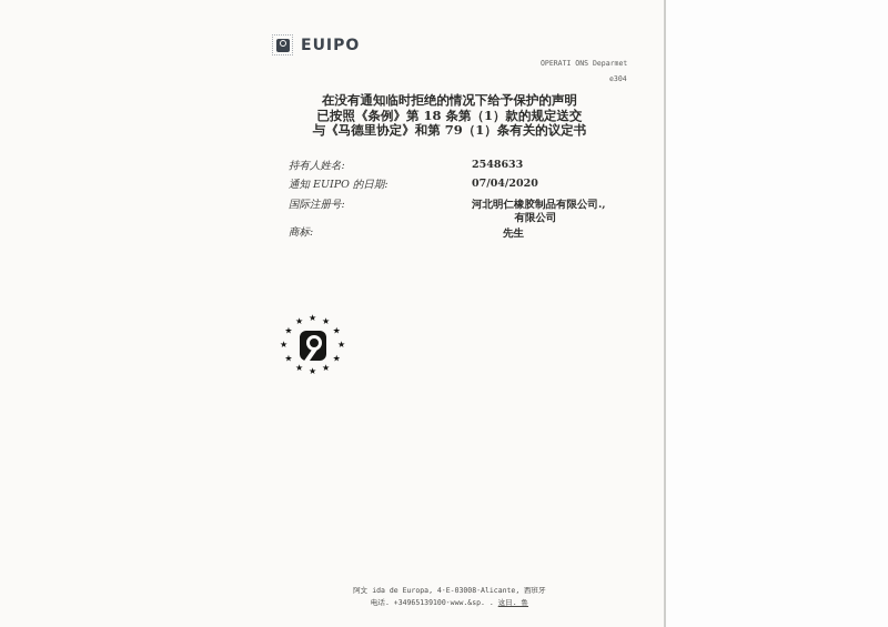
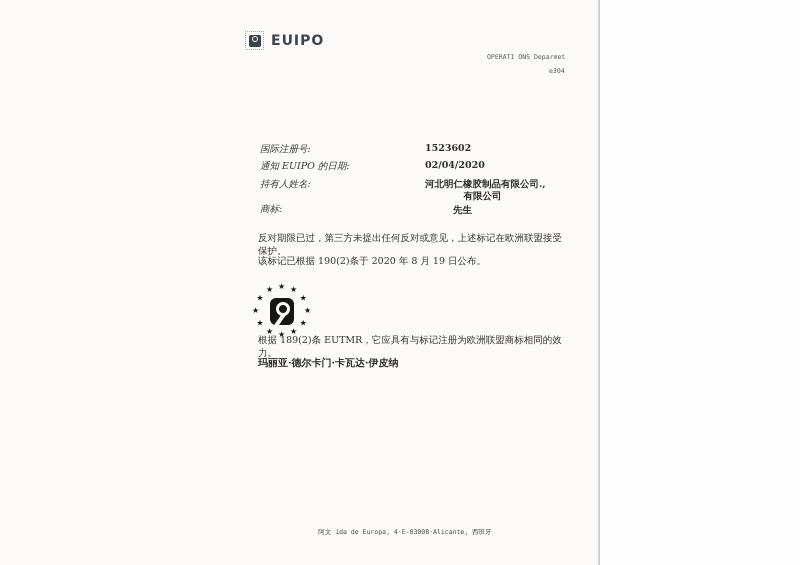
  EUIPO
  OPERATI ONS Deparmet
  e304
- 在没有通知临时拒绝的情况下给予保护的声明
- 已按照《条例》第 18 条第（1）款的规定送交
- 与《马德里协定》和第 79（1）条有关的议定书
- 持有人姓名:
+ 国际注册号:
- 2548633
+ 1523602
  通知 EUIPO 的日期:
- 07/04/2020
+ 02/04/2020
- 国际注册号:
+ 持有人姓名:
  河北明仁橡胶制品有限公司.,
  有限公司
  商标:
  先生
+ 反对期限已过，第三方未提出任何反对或意见，上述标记在欧洲联盟接受保护。
+ 该标记已根据 190(2)条于 2020 年 8 月 19 日公布。
  ★
  ★
  ★
  ★
  ★
  ★
  ★
  ★
  ★
  ★
  ★
  ★
+ 根据 189(2)条 EUTMR，它应具有与标记注册为欧洲联盟商标相同的效力。
+ 玛丽亚·德尔卡门·卡瓦达·伊皮纳
  阿文 ida de Europa, 4·E-03008·Alicante, 西班牙
- 电话. +34965139100·www.&sp. . 这日. 鲁
